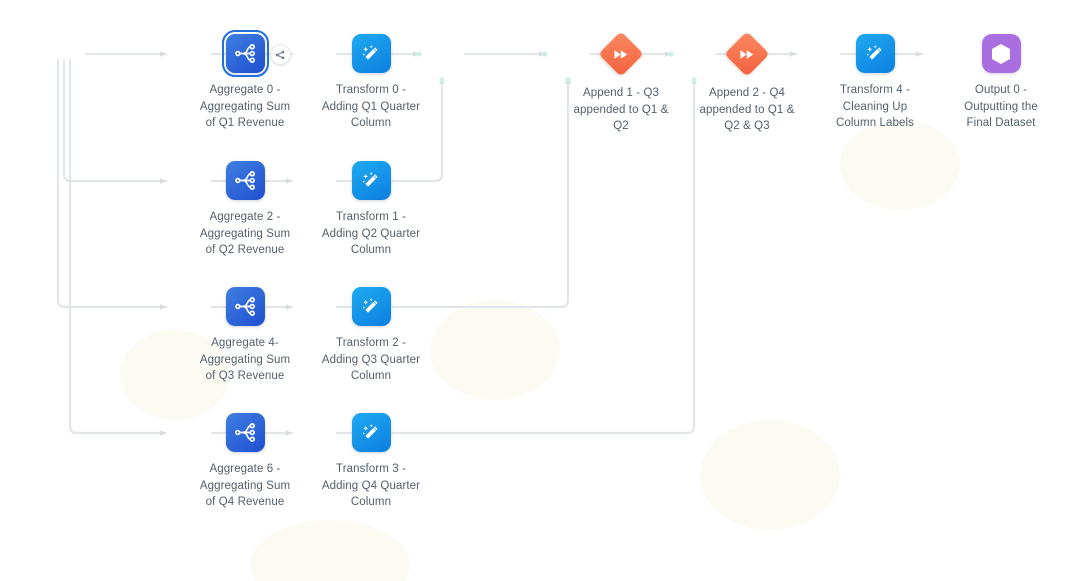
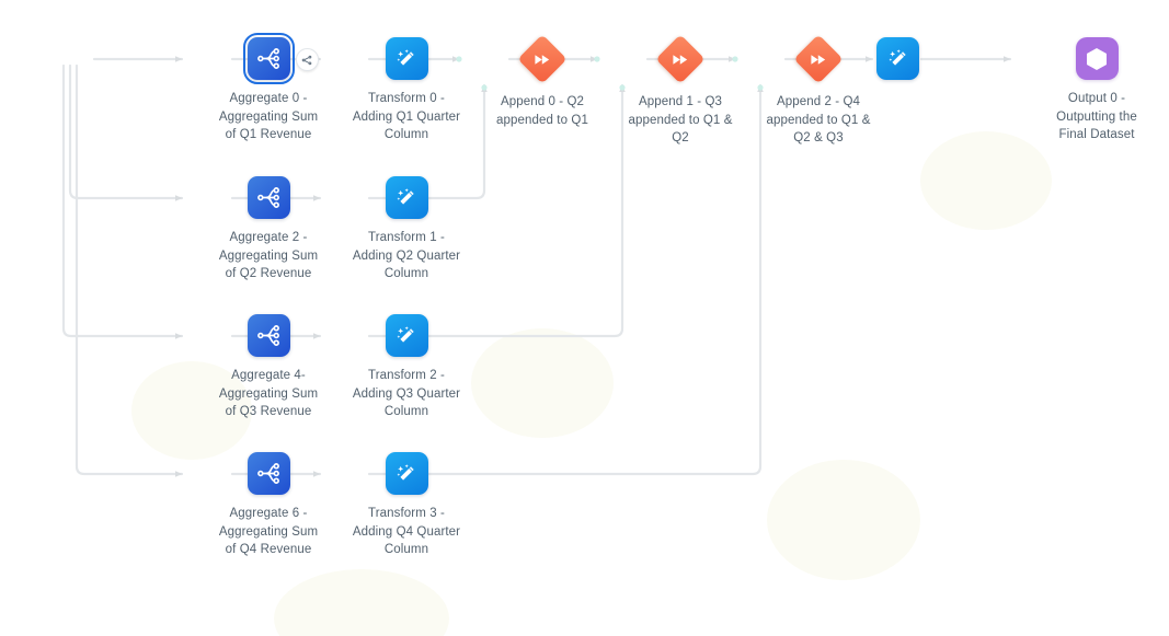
  Aggregate 0 -
  Aggregating Sum
  of Q1 Revenue
  Transform 0 -
  Adding Q1 Quarter
  Column
+ Append 0 - Q2
+ appended to Q1
  Append 1 - Q3
  appended to Q1 &
  Q2
  Append 2 - Q4
  appended to Q1 &
  Q2 & Q3
- Transform 4 -
- Cleaning Up
- Column Labels
  Output 0 -
  Outputting the
  Final Dataset
  Aggregate 2 -
  Aggregating Sum
  of Q2 Revenue
  Transform 1 -
  Adding Q2 Quarter
  Column
  Aggregate 4-
  Aggregating Sum
  of Q3 Revenue
  Transform 2 -
  Adding Q3 Quarter
  Column
  Aggregate 6 -
  Aggregating Sum
  of Q4 Revenue
  Transform 3 -
  Adding Q4 Quarter
  Column
